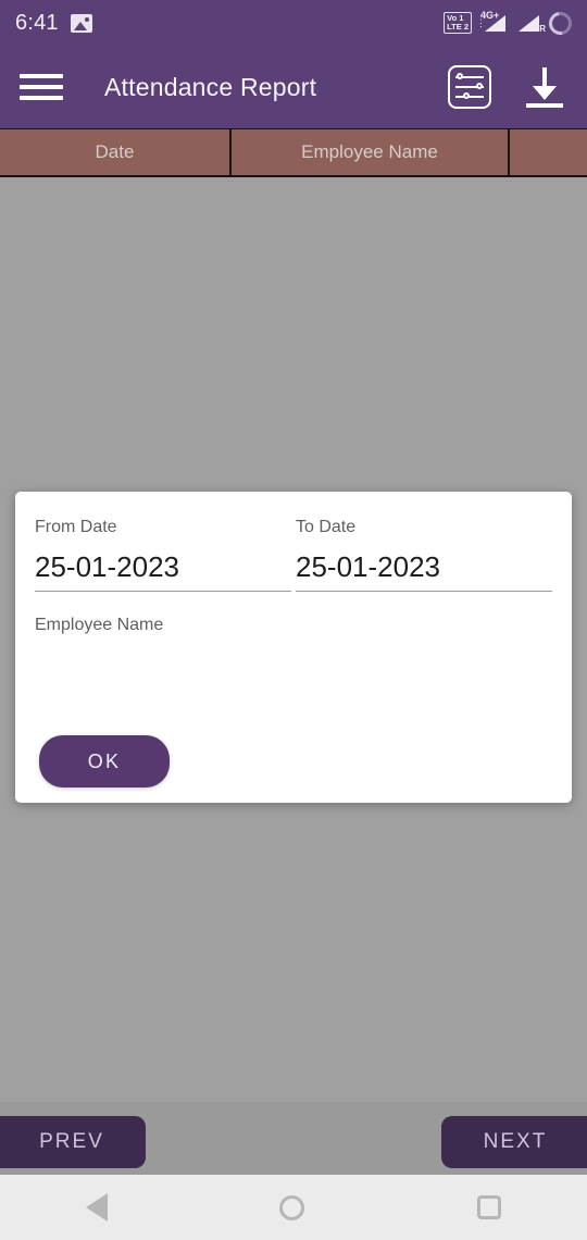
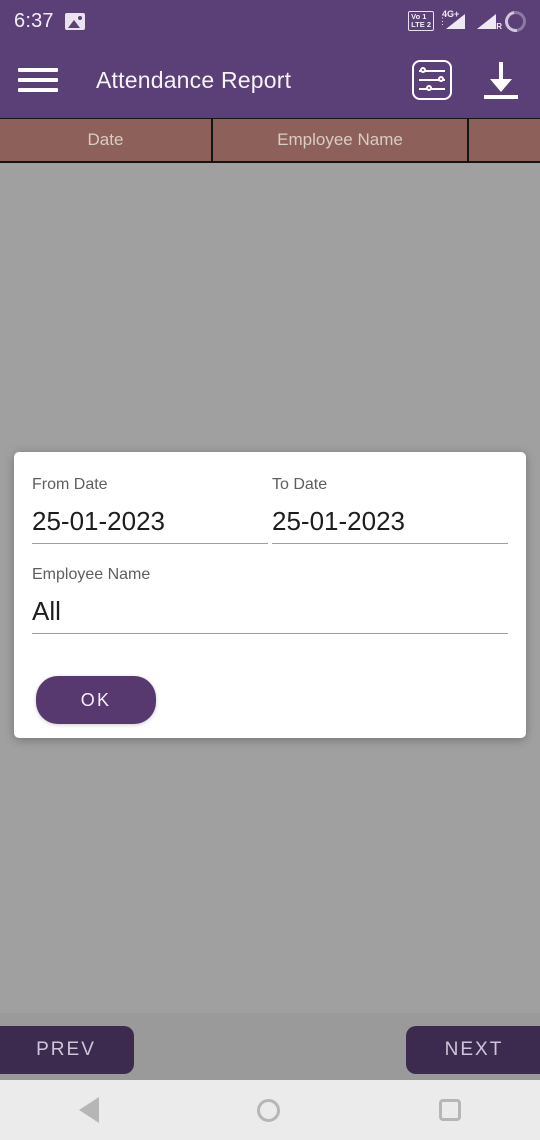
- 6:41
+ 6:37
  Vo 1
  LTE 2
  ⋮
  4G+
  R
  Attendance Report
  Date
  Employee Name
  PREV
  NEXT
  From Date
  25-01-2023
  To Date
  25-01-2023
  Employee Name
+ All
  OK
